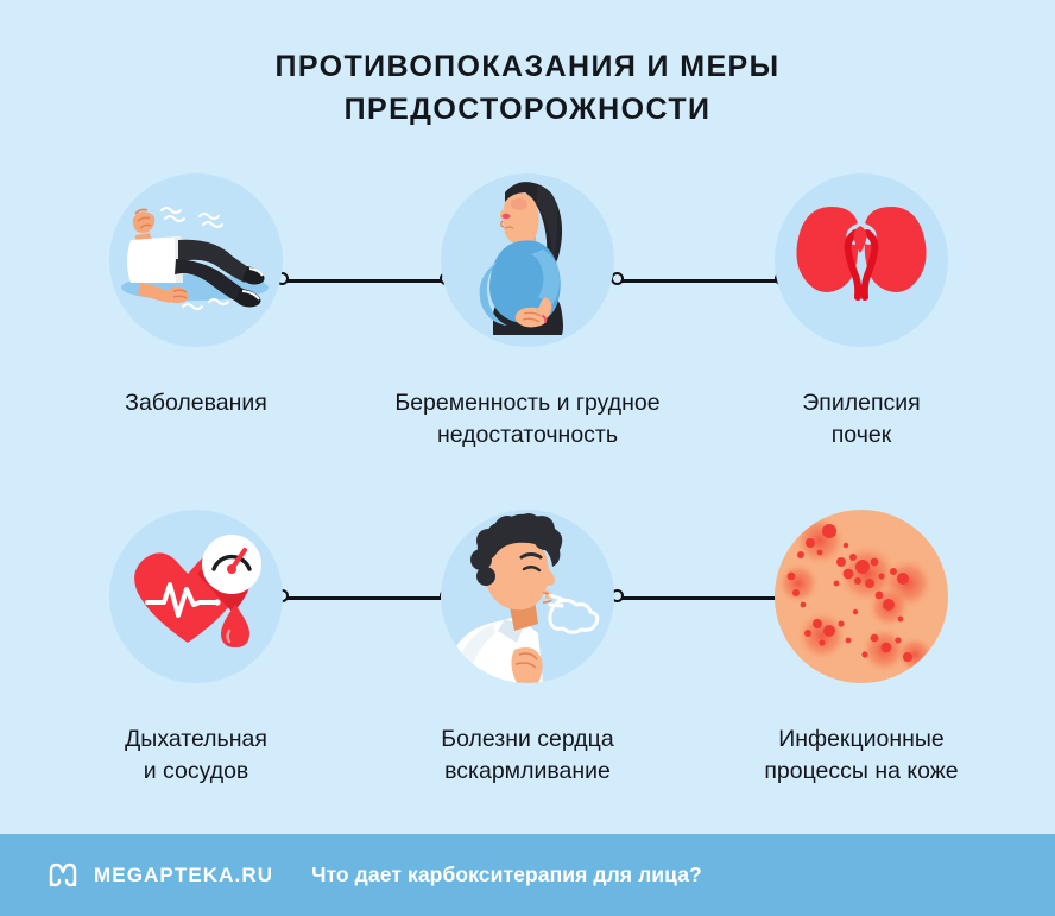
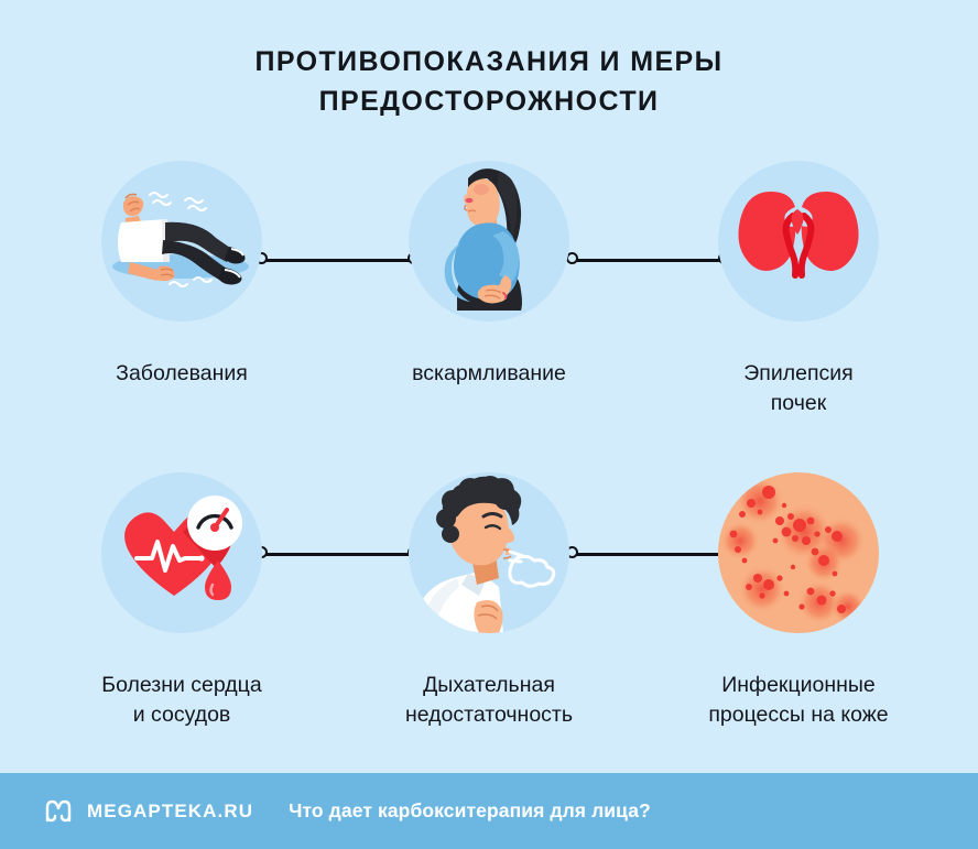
  ПРОТИВОПОКАЗАНИЯ И МЕРЫ
  ПРЕДОСТОРОЖНОСТИ
  Заболевания
- Беременность и грудное
- недостаточность
+ вскармливание
  Эпилепсия
  почек
- Дыхательная
+ Болезни сердца
  и сосудов
- Болезни сердца
+ Дыхательная
- вскармливание
+ недостаточность
  Инфекционные
  процессы на коже
  MEGAPTEKA.RU
  Что дает карбокситерапия для лица?
